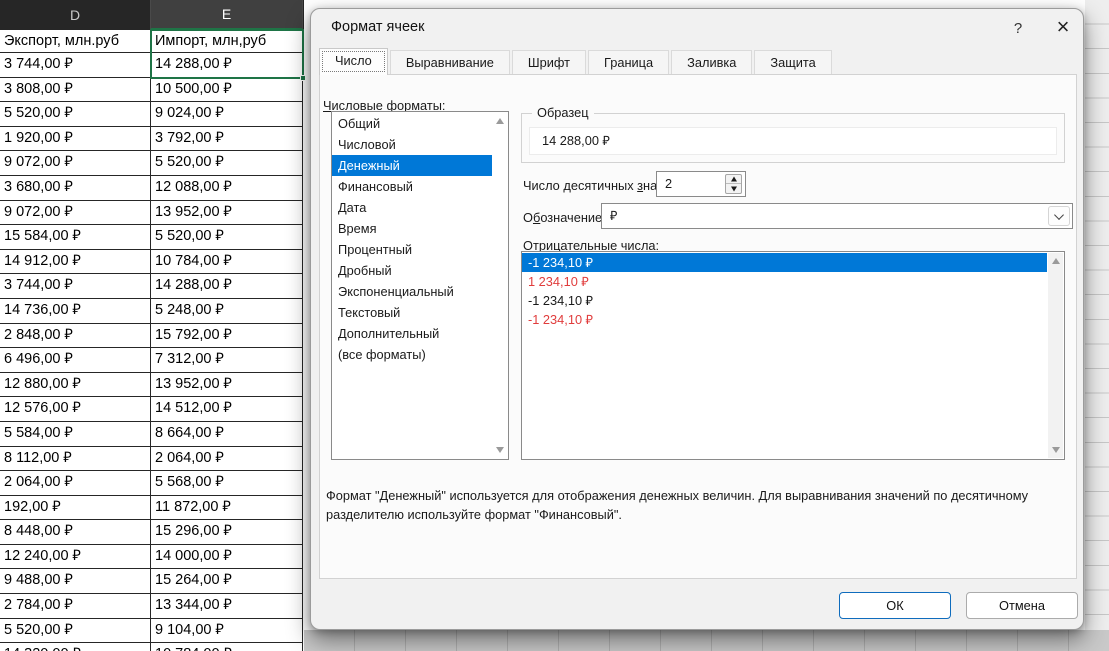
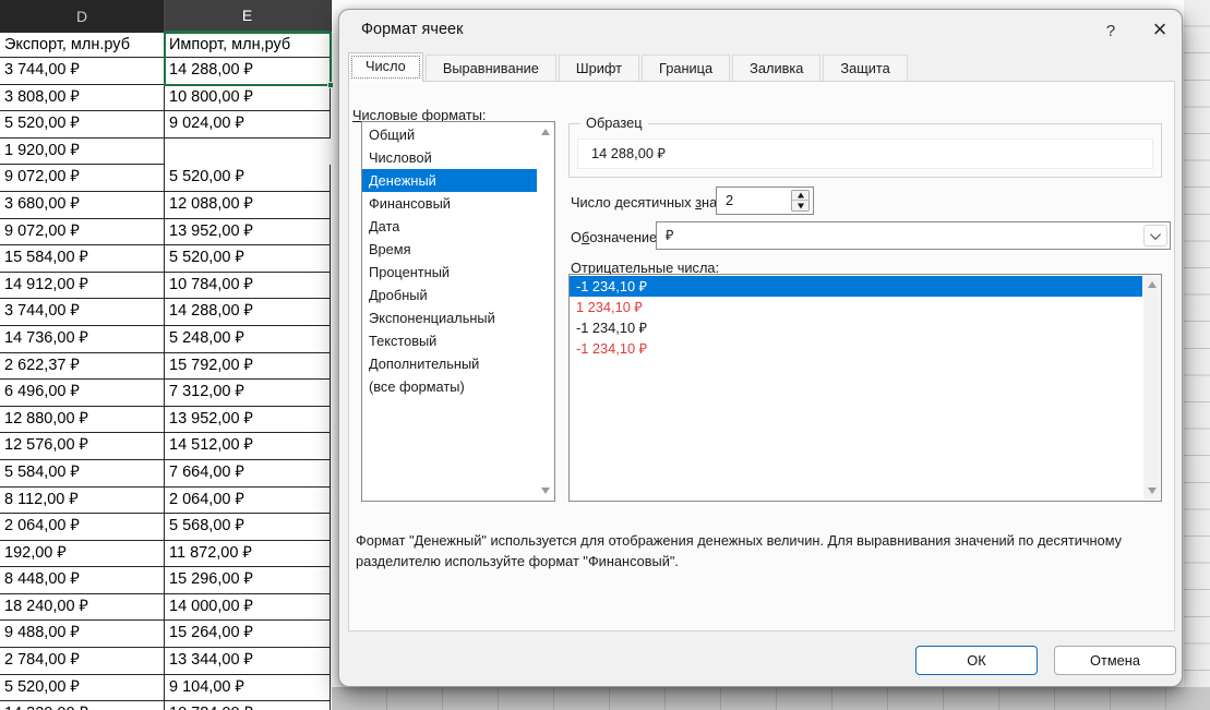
  D
  E
  Экспорт, млн.руб
  Импорт, млн,руб
  3 744,00 ₽
  14 288,00 ₽
  3 808,00 ₽
- 10 500,00 ₽
+ 10 800,00 ₽
  5 520,00 ₽
  9 024,00 ₽
  1 920,00 ₽
- 3 792,00 ₽
  9 072,00 ₽
  5 520,00 ₽
  3 680,00 ₽
  12 088,00 ₽
  9 072,00 ₽
  13 952,00 ₽
  15 584,00 ₽
  5 520,00 ₽
  14 912,00 ₽
  10 784,00 ₽
  3 744,00 ₽
  14 288,00 ₽
  14 736,00 ₽
  5 248,00 ₽
- 2 848,00 ₽
+ 2 622,37 ₽
  15 792,00 ₽
  6 496,00 ₽
  7 312,00 ₽
  12 880,00 ₽
  13 952,00 ₽
  12 576,00 ₽
  14 512,00 ₽
  5 584,00 ₽
- 8 664,00 ₽
+ 7 664,00 ₽
  8 112,00 ₽
  2 064,00 ₽
  2 064,00 ₽
  5 568,00 ₽
  192,00 ₽
  11 872,00 ₽
  8 448,00 ₽
  15 296,00 ₽
- 12 240,00 ₽
+ 18 240,00 ₽
  14 000,00 ₽
  9 488,00 ₽
  15 264,00 ₽
  2 784,00 ₽
  13 344,00 ₽
  5 520,00 ₽
  9 104,00 ₽
  Формат ячеек
  ?
  ×
  Число
  Выравнивание
  Шрифт
  Граница
  Заливка
  Защита
  Числовые форматы:
  Общий
  Числовой
  Денежный
  Финансовый
  Дата
  Время
  Процентный
  Дробный
  Экспоненциальный
  Текстовый
  Дополнительный
  (все форматы)
  Образец
  14 288,00 ₽
  Число десятичных зна
  2
  Обозначение
  ₽
  Отрицательные числа:
  -1 234,10 ₽
  1 234,10 ₽
  -1 234,10 ₽
  -1 234,10 ₽
  Формат "Денежный" используется для отображения денежных величин. Для выравнивания значений по десятичному разделителю используйте формат "Финансовый".
  ОК
  Отмена
